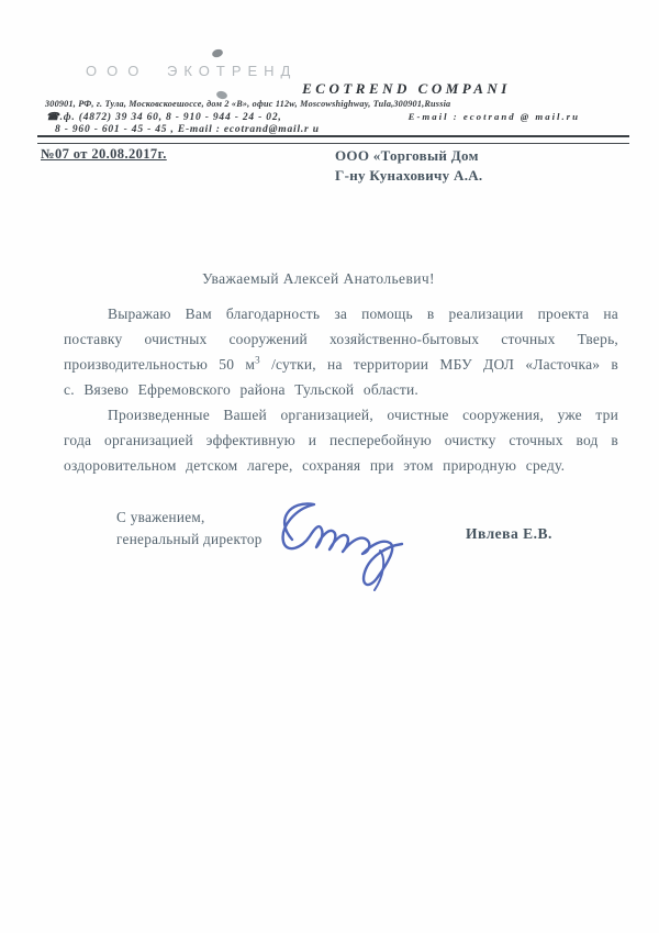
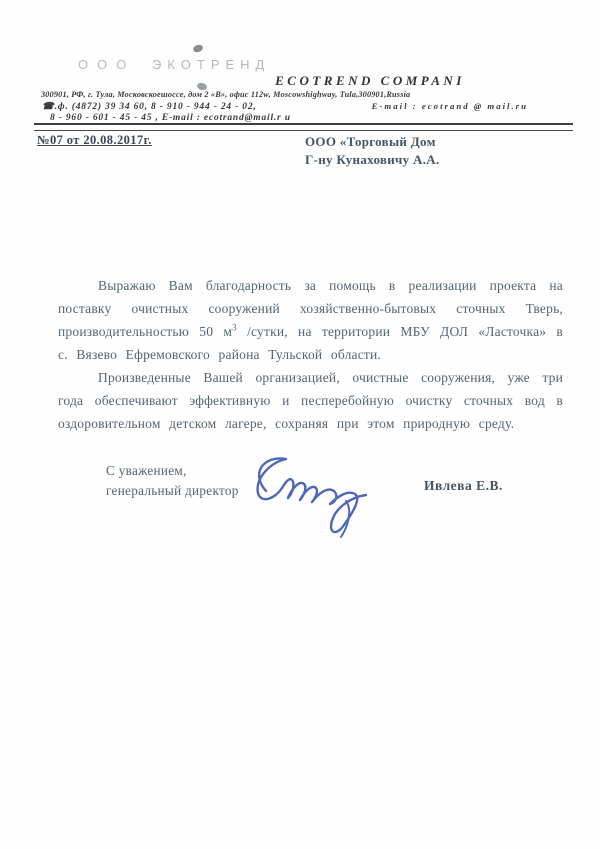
  ООО
  ЭКОТРЕНД
  ECOTREND COMPANI
  300901, РФ, г. Тула, Московскоешоссе, дом 2 «В», офис 112w, Moscowshighway, Tula,300901,Russia
  ☎.ф. (4872) 39 34 60, 8 - 910 - 944 - 24 - 02,
  E-mail : ecotrand @ mail.ru
  8 - 960 - 601 - 45 - 45 , E-mail : ecotrand@mail.r u
  №07 от 20.08.2017г.
  ООО «Торговый Дом
  Г-ну Кунаховичу А.А.
- Уважаемый Алексей Анатольевич!
  Выражаю Вам благодарность за помощь в реализации проекта на поставку очистных сооружений хозяйственно-бытовых сточных Тверь, производительностью 50 м3 /сутки, на территории МБУ ДОЛ «Ласточка» в с. Вязево Ефремовского района Тульской области.
- Произведенные Вашей организацией, очистные сооружения, уже три года организацией эффективную и песперебойную очистку сточных вод в оздоровительном детском лагере, сохраняя при этом природную среду.
+ Произведенные Вашей организацией, очистные сооружения, уже три года обеспечивают эффективную и песперебойную очистку сточных вод в оздоровительном детском лагере, сохраняя при этом природную среду.
  С уважением,
  генеральный директор
  Ивлева Е.В.
